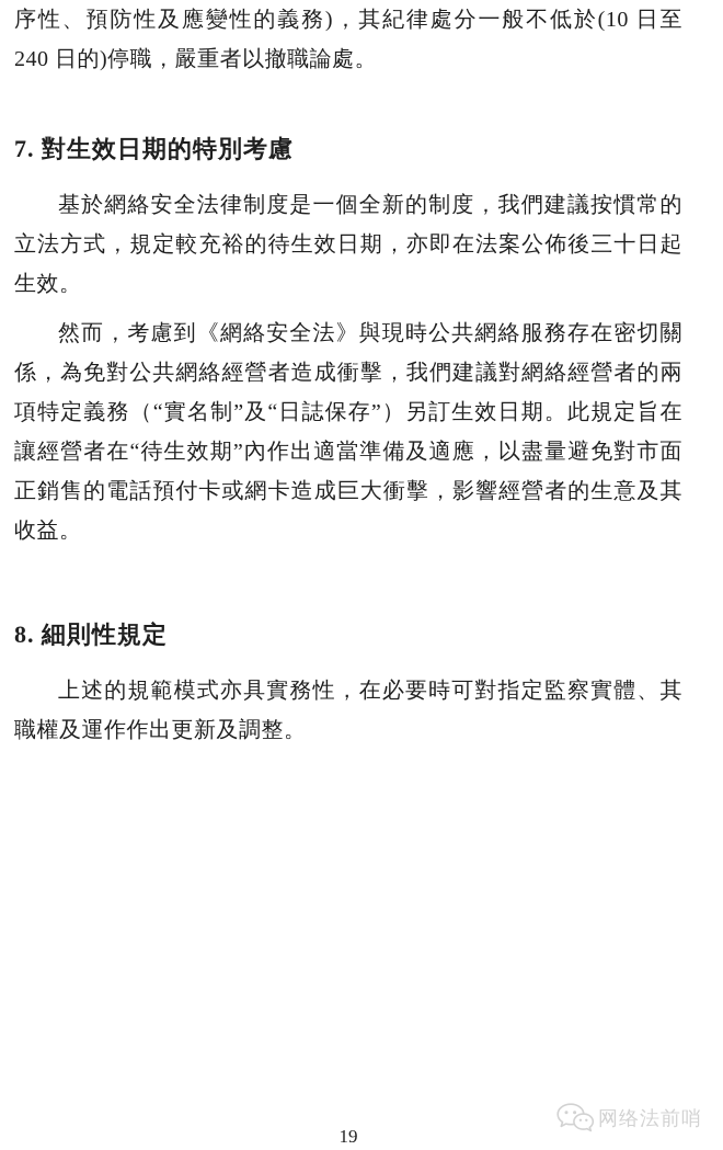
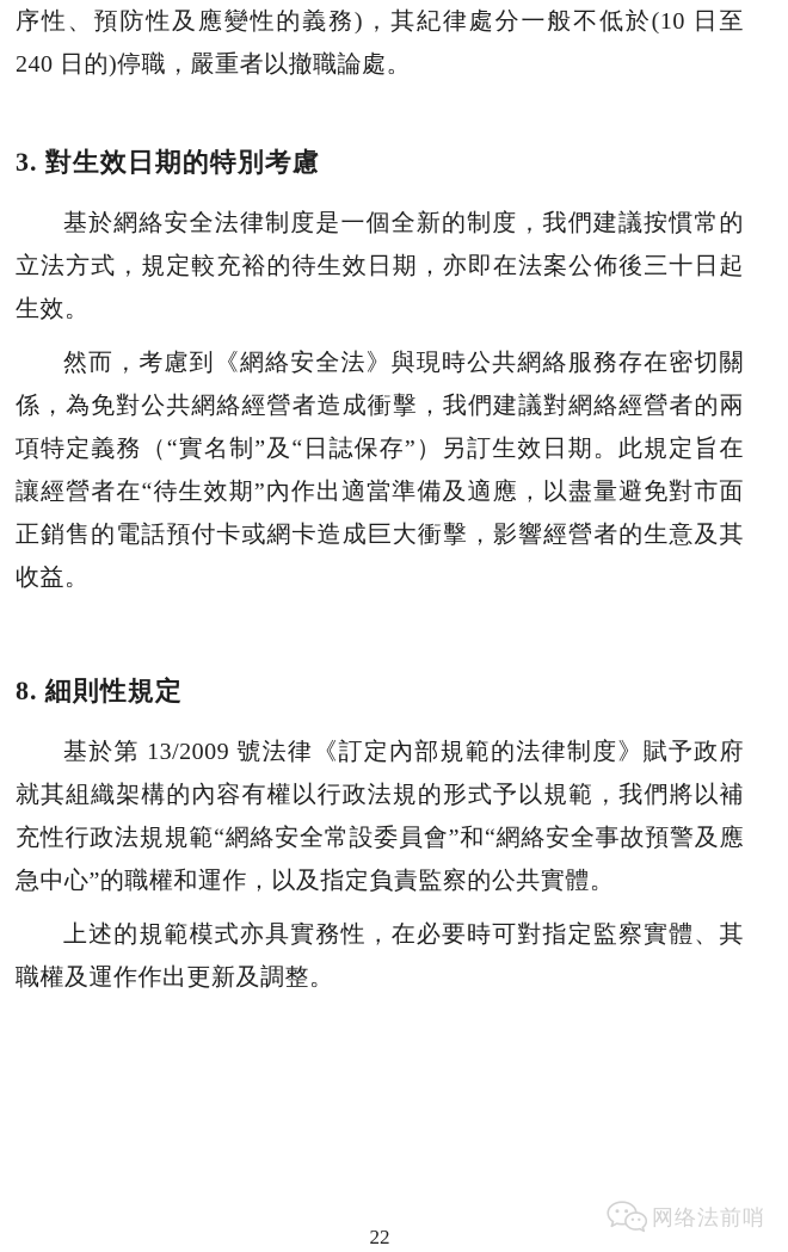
  序性、預防性及應變性的義務)，其紀律處分一般不低於(10 日至 240 日的)停職，嚴重者以撤職論處。
- 7. 對生效日期的特別考慮
+ 3. 對生效日期的特別考慮
  基於網絡安全法律制度是一個全新的制度，我們建議按慣常的立法方式，規定較充裕的待生效日期，亦即在法案公佈後三十日起生效。
  然而，考慮到《網絡安全法》與現時公共網絡服務存在密切關係，為免對公共網絡經營者造成衝擊，我們建議對網絡經營者的兩項特定義務（“實名制”及“日誌保存”）另訂生效日期。此規定旨在讓經營者在“待生效期”內作出適當準備及適應，以盡量避免對市面正銷售的電話預付卡或網卡造成巨大衝擊，影響經營者的生意及其收益。
  8. 細則性規定
+ 基於第 13/2009 號法律《訂定內部規範的法律制度》賦予政府就其組織架構的內容有權以行政法規的形式予以規範，我們將以補充性行政法規規範“網絡安全常設委員會”和“網絡安全事故預警及應急中心”的職權和運作，以及指定負責監察的公共實體。
  上述的規範模式亦具實務性，在必要時可對指定監察實體、其職權及運作作出更新及調整。
- 19
+ 22
  网络法前哨
